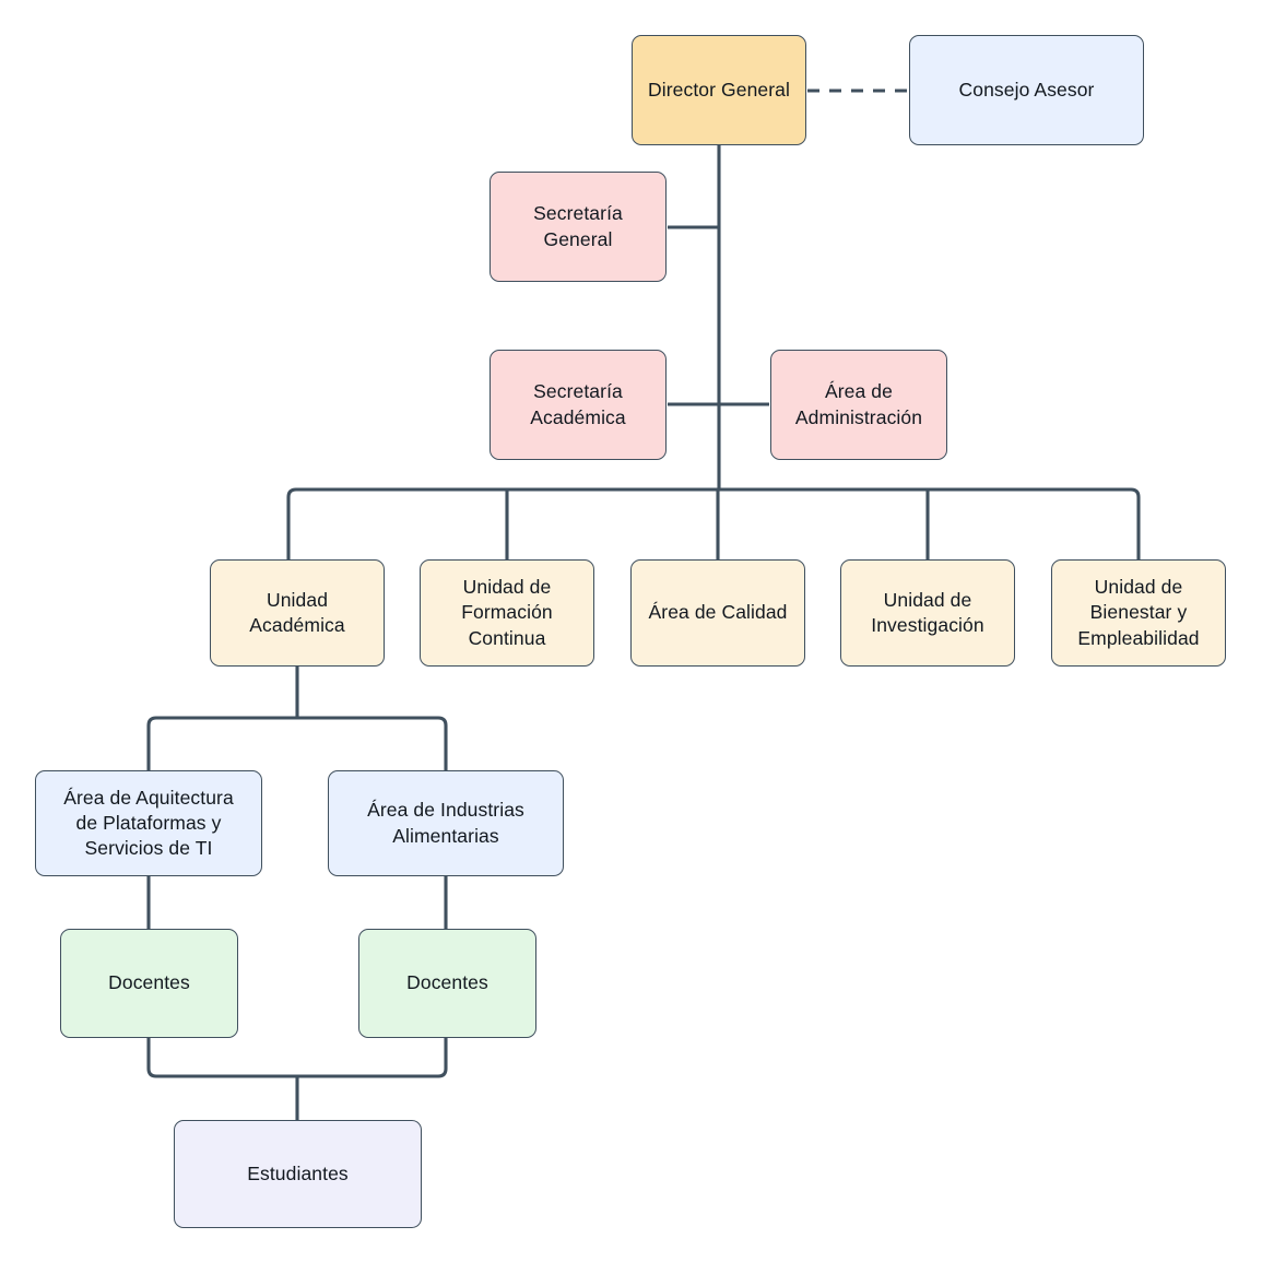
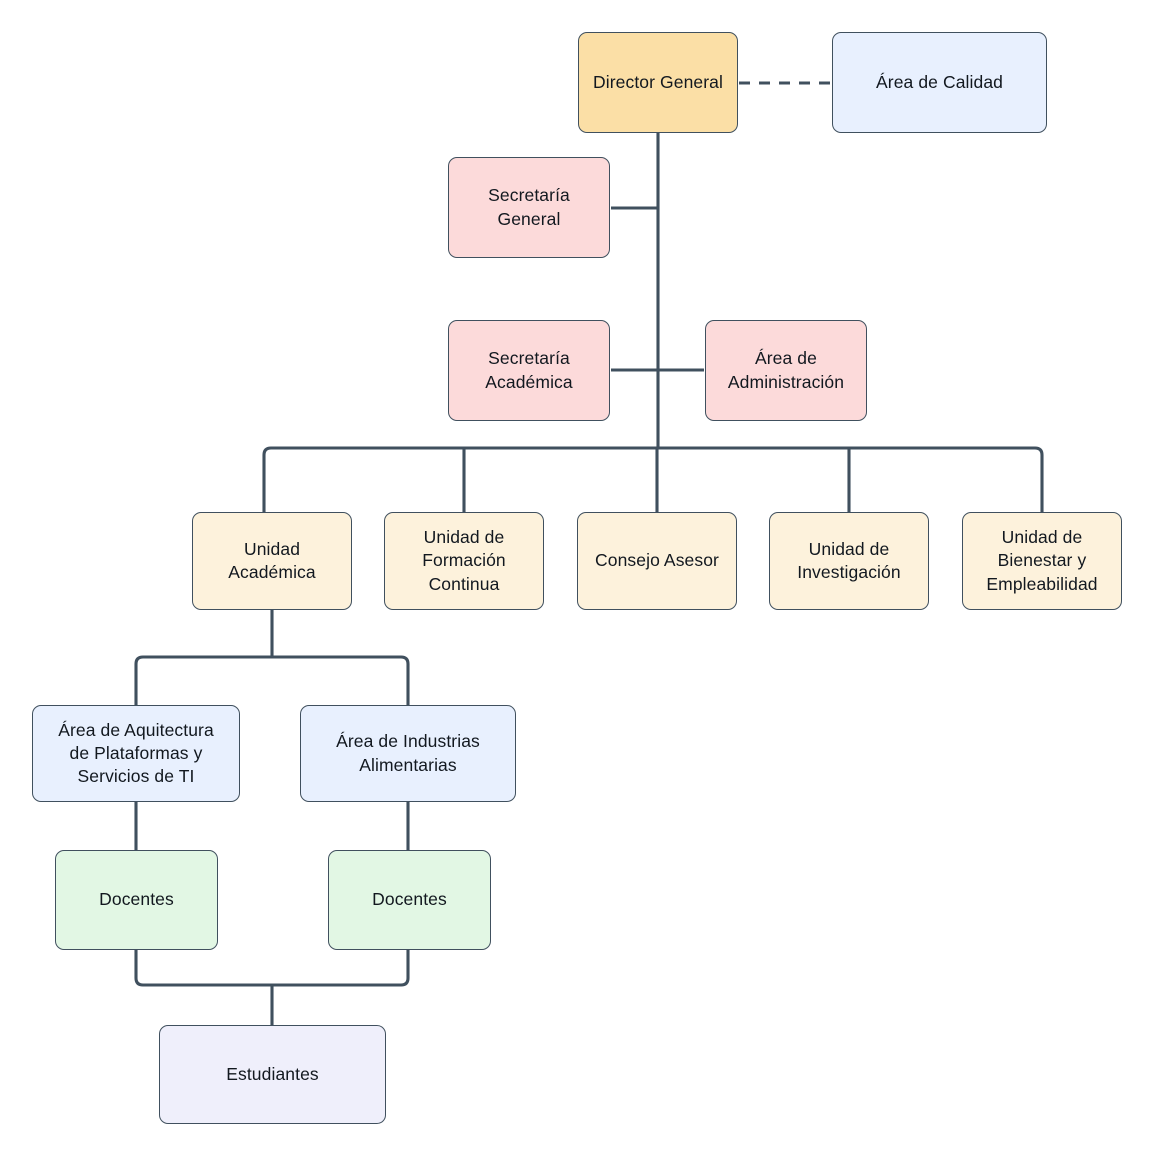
  Director General
- Consejo Asesor
+ Área de Calidad
  Secretaría
  General
  Secretaría
  Académica
  Área de
  Administración
  Unidad
  Académica
  Unidad de
  Formación
  Continua
- Área de Calidad
+ Consejo Asesor
  Unidad de
  Investigación
  Unidad de
  Bienestar y
  Empleabilidad
  Área de Aquitectura
  de Plataformas y
  Servicios de TI
  Área de Industrias
  Alimentarias
  Docentes
  Docentes
  Estudiantes
